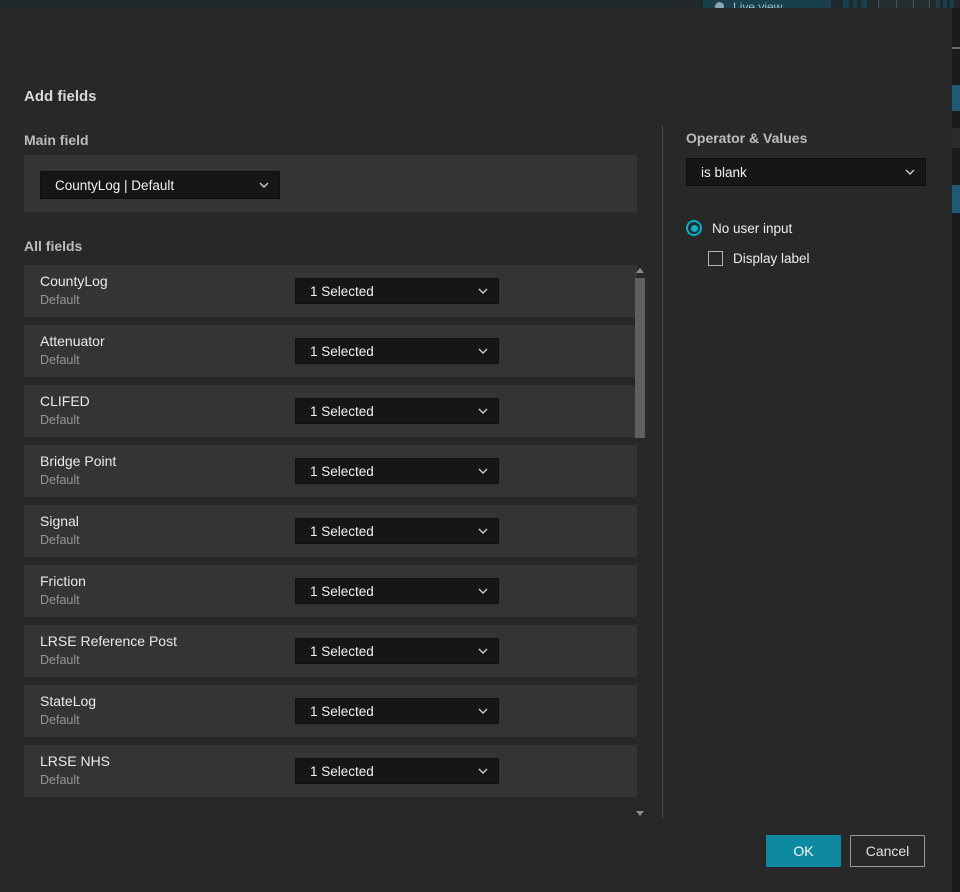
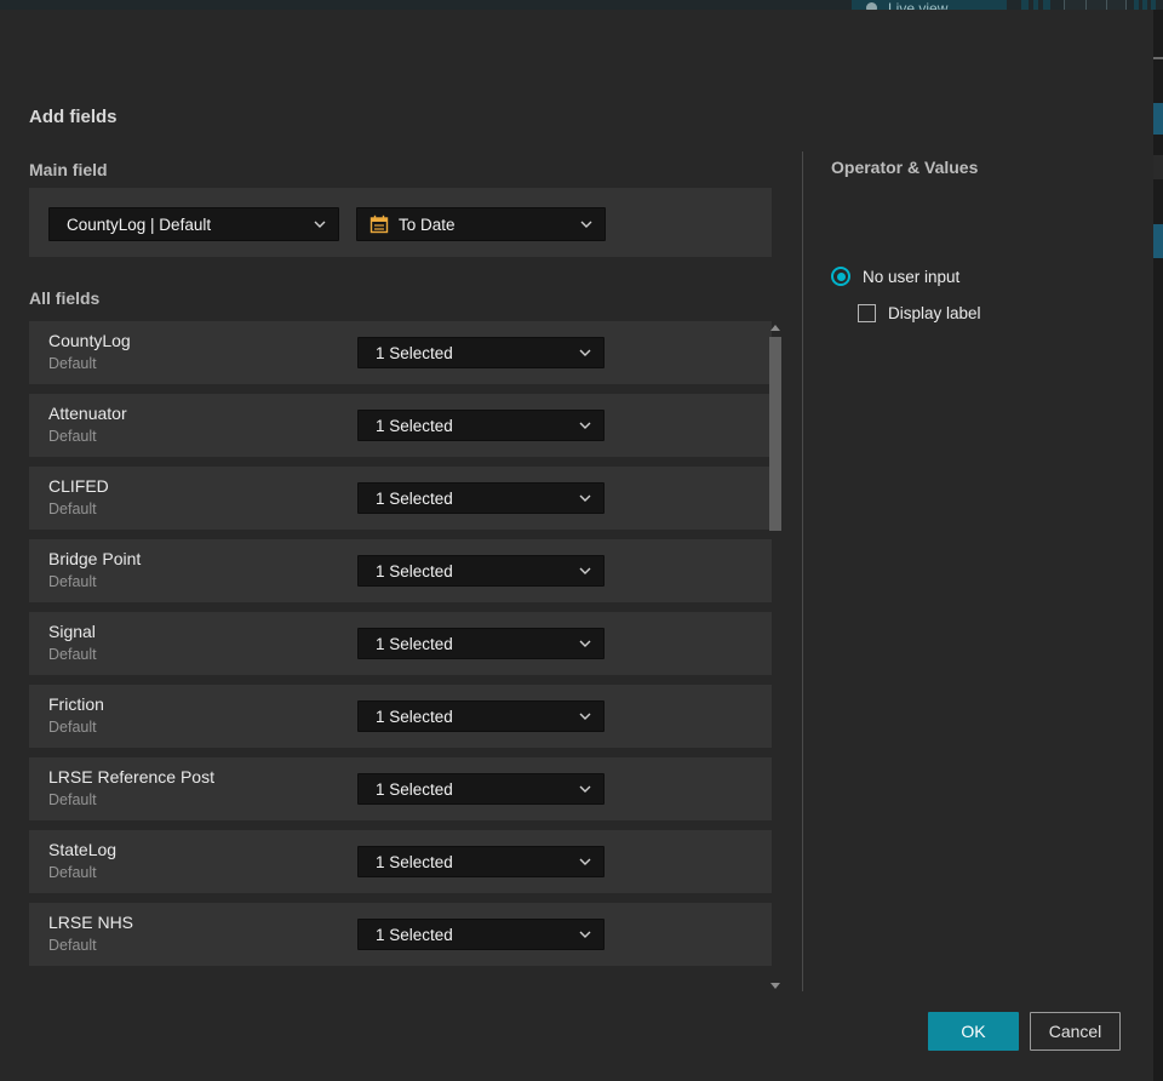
  Live view
  Add fields
  Main field
  CountyLog | Default
+ To Date
  All fields
  CountyLog
  Default
  1 Selected
  Attenuator
  Default
  1 Selected
  CLIFED
  Default
  1 Selected
  Bridge Point
  Default
  1 Selected
  Signal
  Default
  1 Selected
  Friction
  Default
  1 Selected
  LRSE Reference Post
  Default
  1 Selected
  StateLog
  Default
  1 Selected
  LRSE NHS
  Default
  1 Selected
  Operator & Values
- is blank
  No user input
  Display label
  OK
  Cancel
